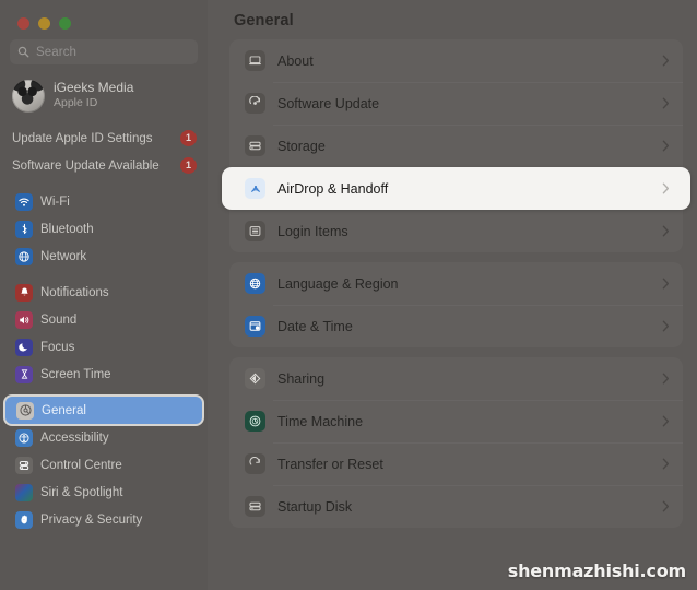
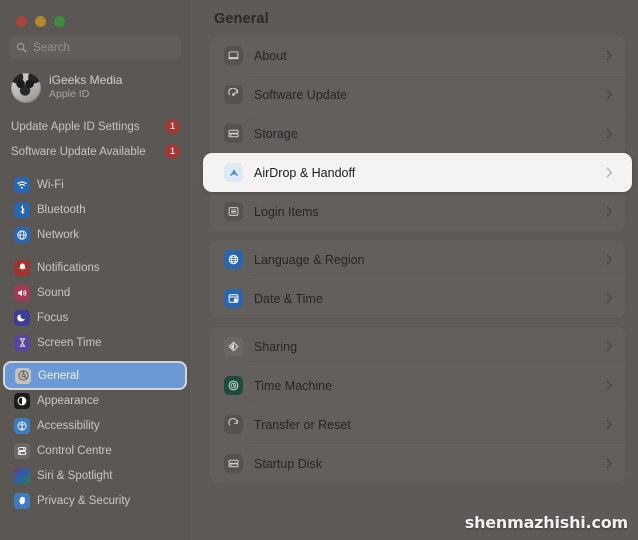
  Search
  iGeeks Media
  Apple ID
  Update Apple ID Settings
  1
  Software Update Available
  1
  Wi-Fi
  Bluetooth
  Network
  Notifications
  Sound
  Focus
  Screen Time
  General
+ Appearance
  Accessibility
  Control Centre
  Siri & Spotlight
  Privacy & Security
  General
  About
  Software Update
  Storage
  AirDrop & Handoff
  Login Items
  Language & Region
  Date & Time
  Sharing
  Time Machine
  Transfer or Reset
  Startup Disk
  shenmazhishi.com
